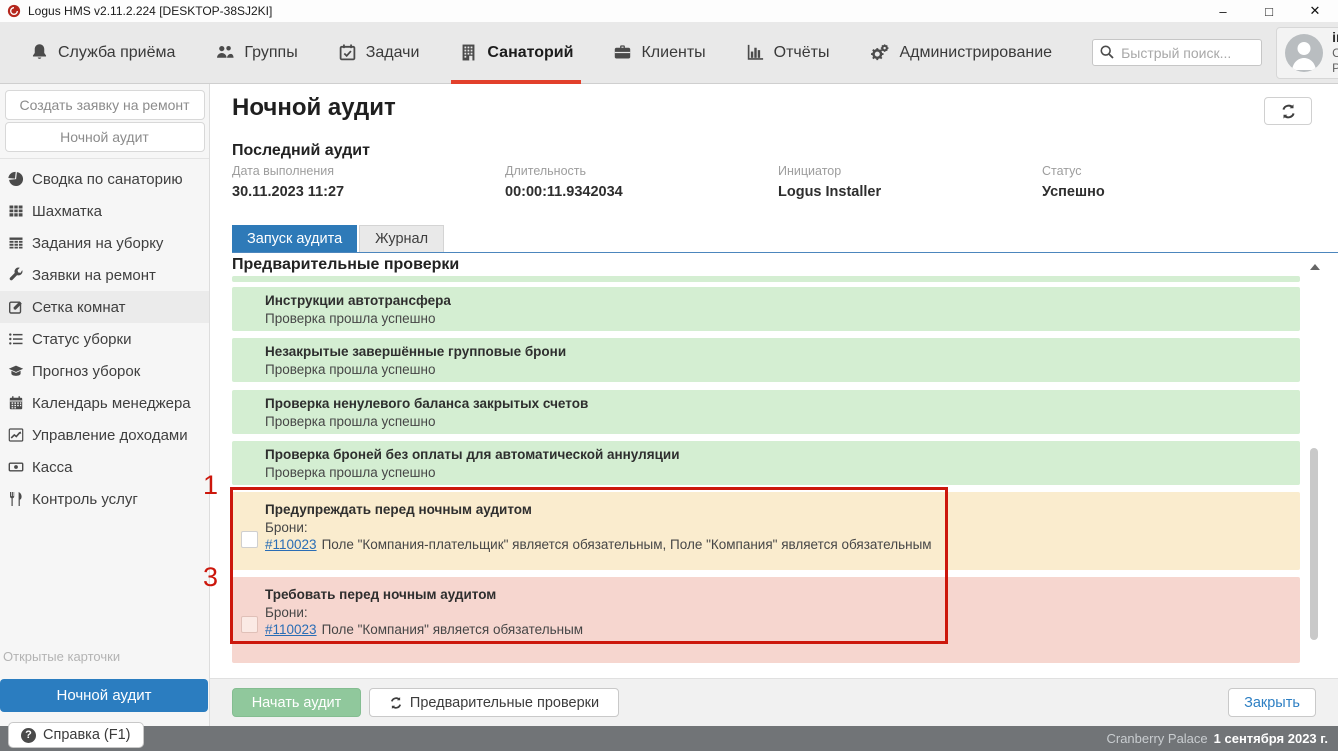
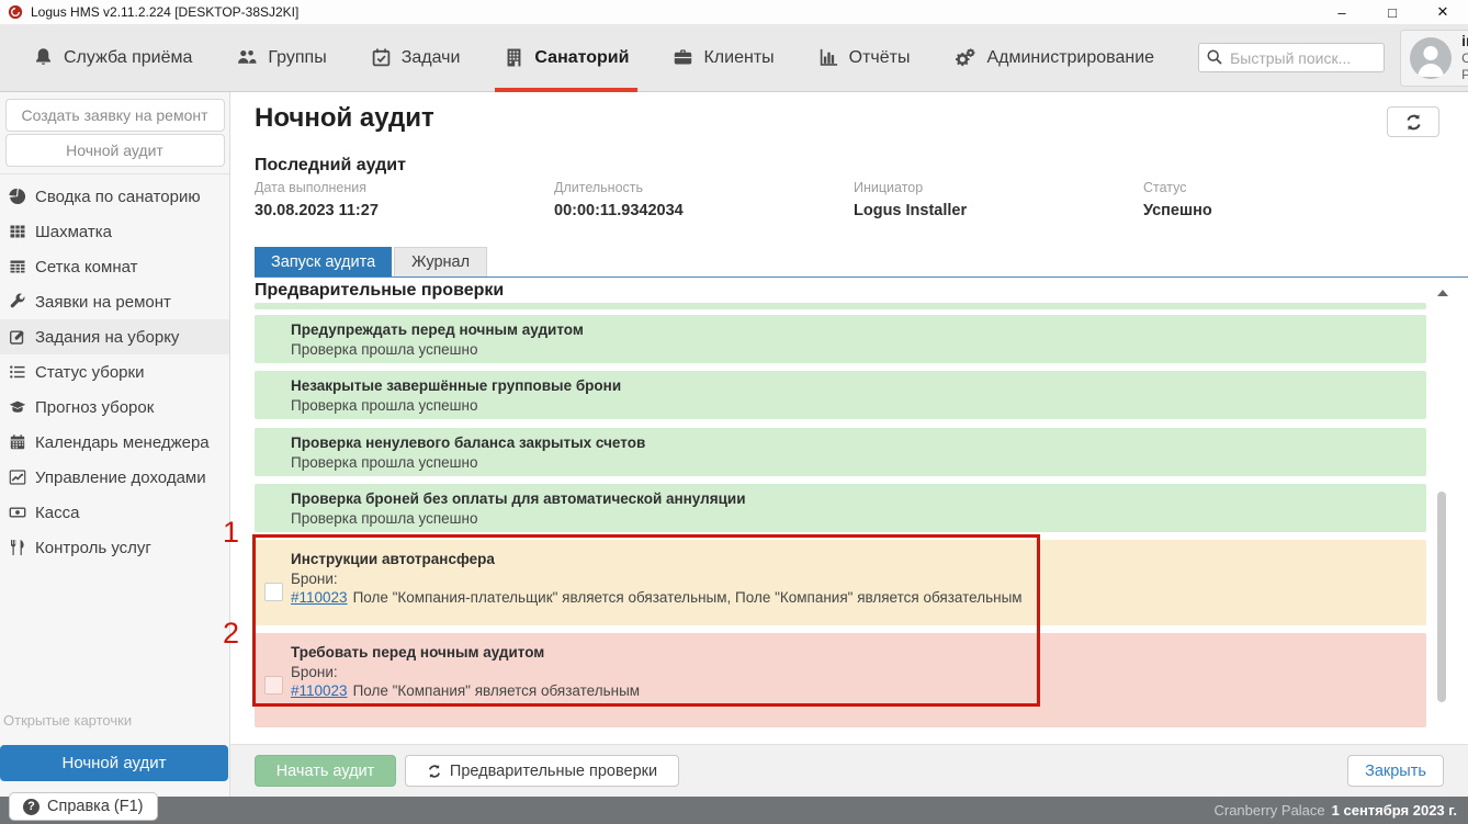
  Logus HMS v2.11.2.224 [DESKTOP-38SJ2KI]
  –
  □
  ✕
  Служба приёма
  Группы
  Задачи
  Санаторий
  Клиенты
  Отчёты
  Администрирование
  Быстрый поиск...
  Создать заявку на ремонт
  Ночной аудит
  Сводка по санаторию
  Шахматка
- Задания на уборку
+ Сетка комнат
  Заявки на ремонт
- Сетка комнат
+ Задания на уборку
  Статус уборки
  Прогноз уборок
  Календарь менеджера
  Управление доходами
  Касса
  Контроль услуг
  Открытые карточки
  Ночной аудит
  Ночной аудит
  Последний аудит
  Дата выполнения
- 30.11.2023 11:27
+ 30.08.2023 11:27
  Длительность
  00:00:11.9342034
  Инициатор
  Logus Installer
  Статус
  Успешно
  Запуск аудита
  Журнал
  Предварительные проверки
- Инструкции автотрансфера
+ Предупреждать перед ночным аудитом
  Проверка прошла успешно
  Незакрытые завершённые групповые брони
  Проверка прошла успешно
  Проверка ненулевого баланса закрытых счетов
  Проверка прошла успешно
  Проверка броней без оплаты для автоматической аннуляции
  Проверка прошла успешно
- Предупреждать перед ночным аудитом
+ Инструкции автотрансфера
  Брони:
  #110023 Поле "Компания-плательщик" является обязательным, Поле "Компания" является обязательным
  Требовать перед ночным аудитом
  Брони:
  #110023 Поле "Компания" является обязательным
  Начать аудит
  Предварительные проверки
  Закрыть
  Cranberry Palace
  1 сентября 2023 г.
  ?
  Справка (F1)
  1
- 3
+ 2
